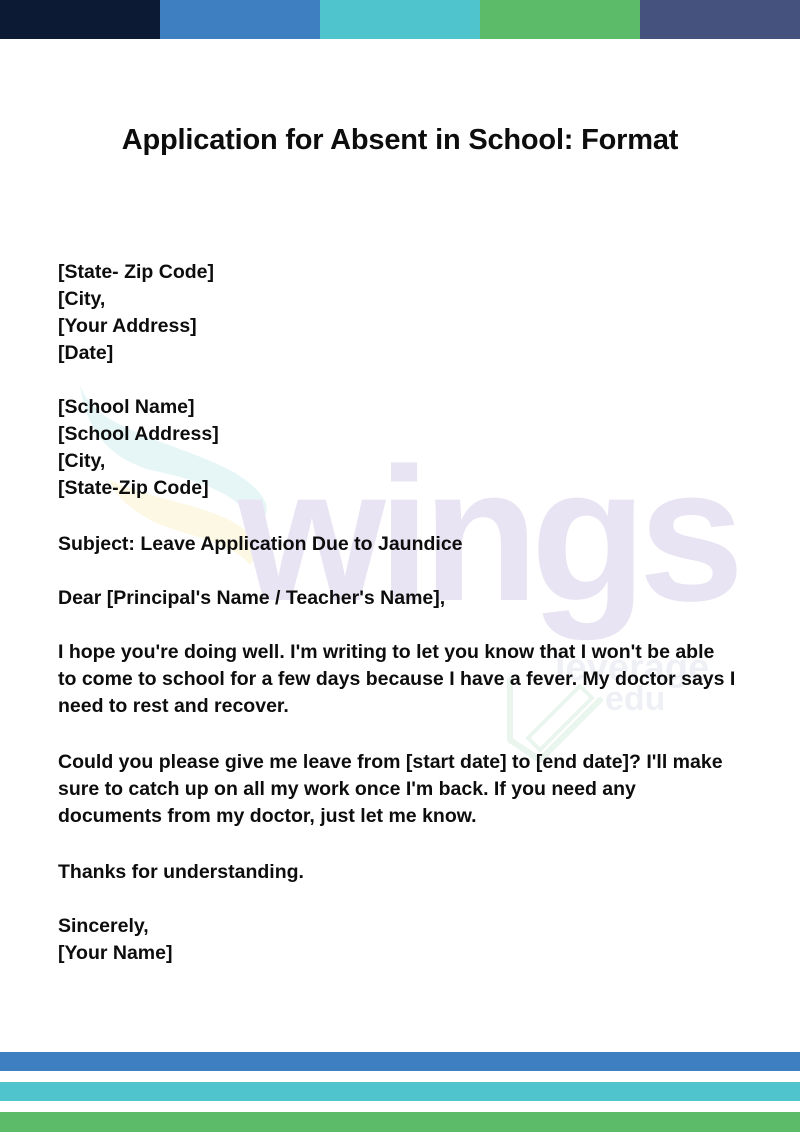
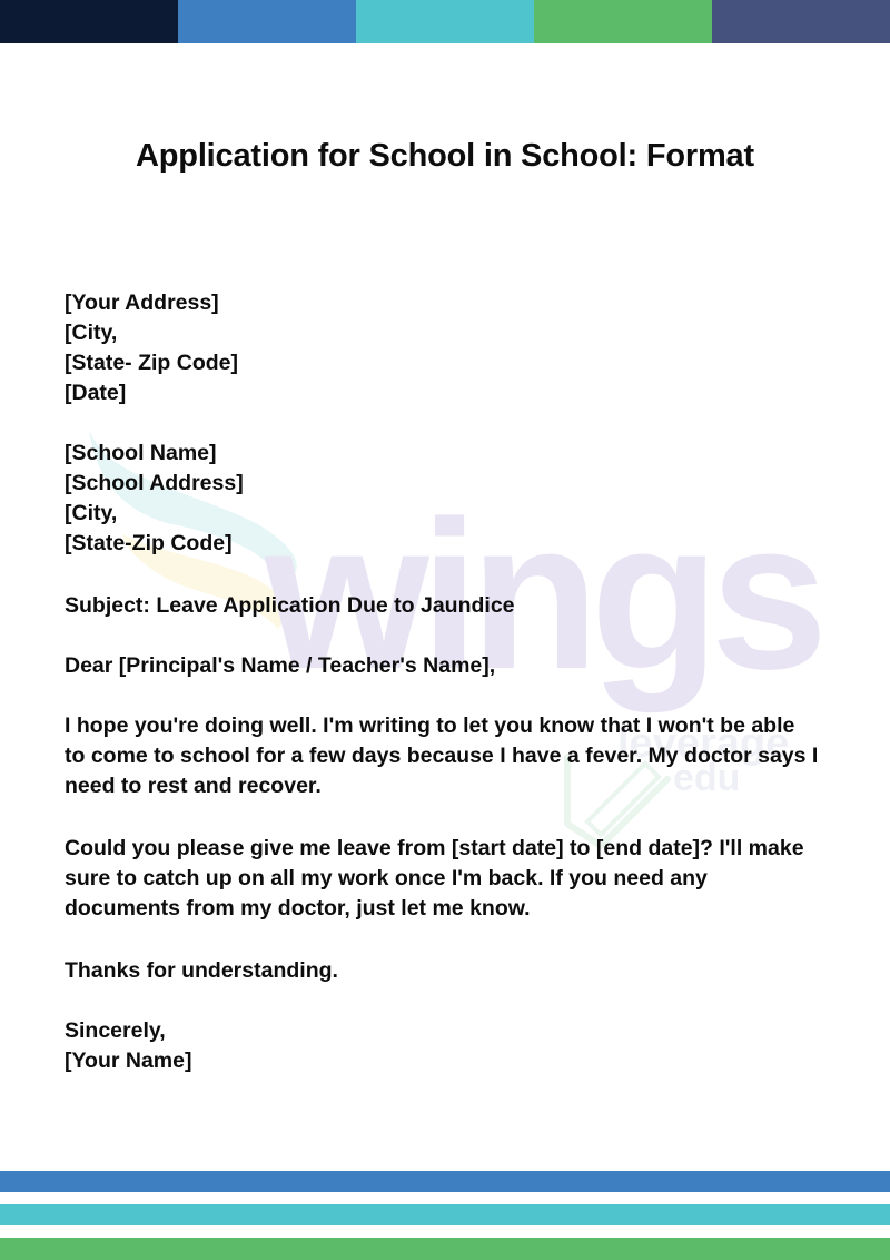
  wings
  leverage
  edu
- Application for Absent in School: Format
+ Application for School in School: Format
- [State- Zip Code]
+ [Your Address]
  [City,
- [Your Address]
+ [State- Zip Code]
  [Date]
  [School Name]
  [School Address]
  [City,
  [State-Zip Code]
  Subject: Leave Application Due to Jaundice
  Dear [Principal's Name / Teacher's Name],
  I hope you're doing well. I'm writing to let you know that I won't be able to come to school for a few days because I have a fever. My doctor says I need to rest and recover.
  Could you please give me leave from [start date] to [end date]? I'll make sure to catch up on all my work once I'm back. If you need any documents from my doctor, just let me know.
  Thanks for understanding.
  Sincerely,
  [Your Name]
